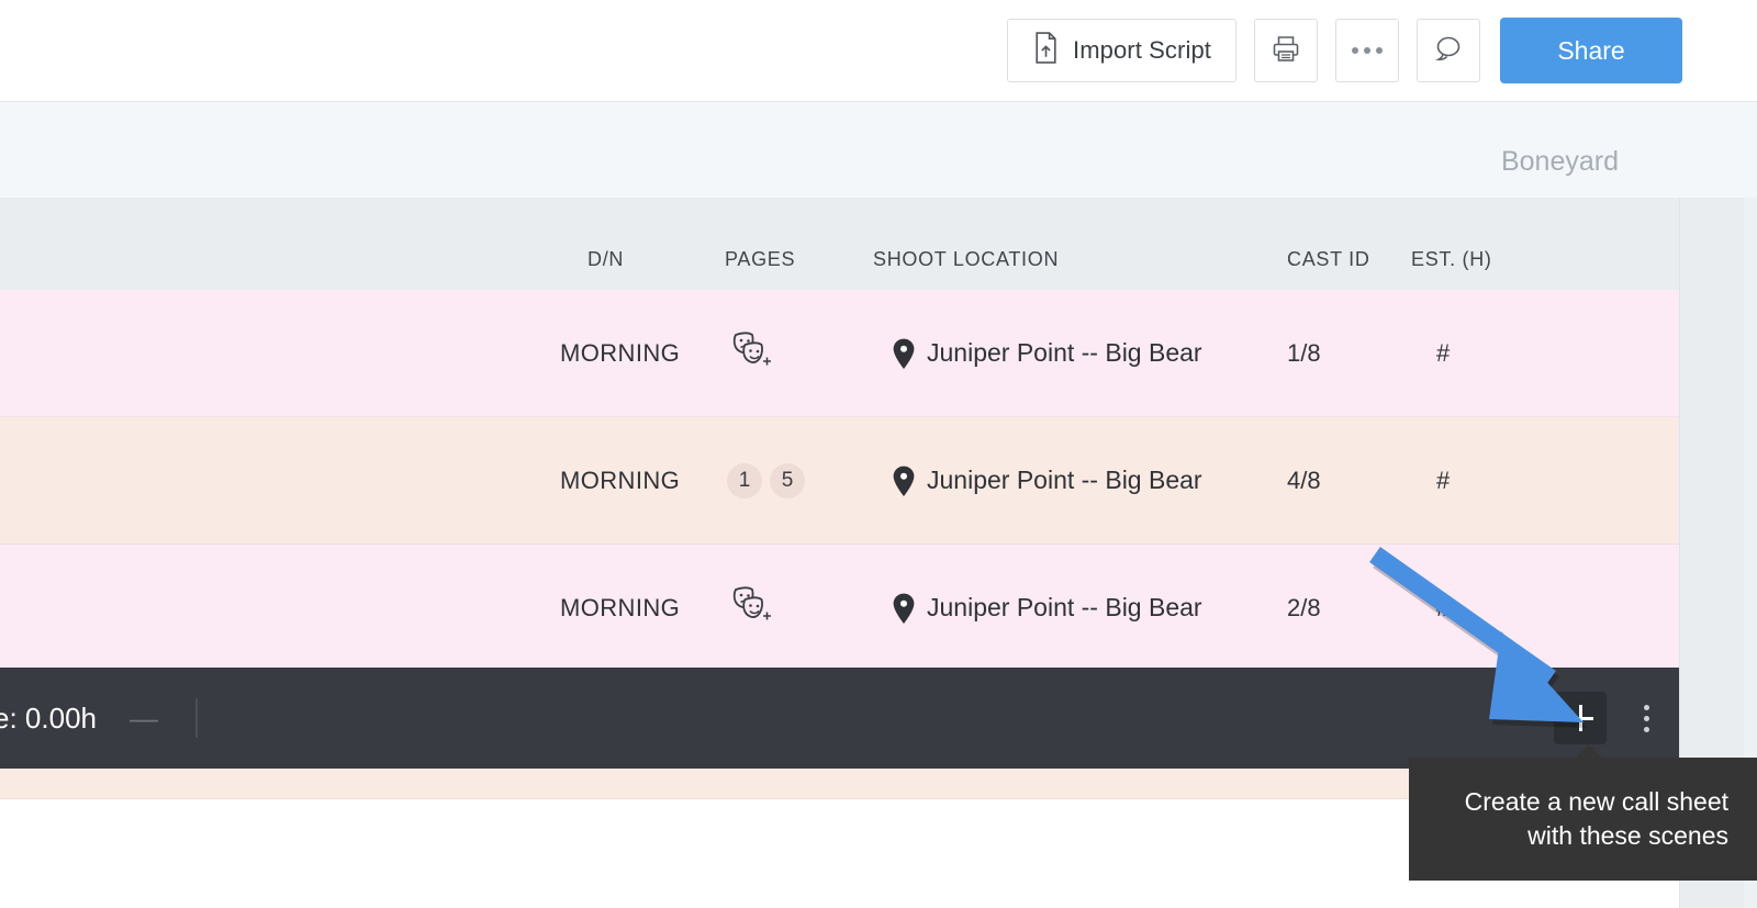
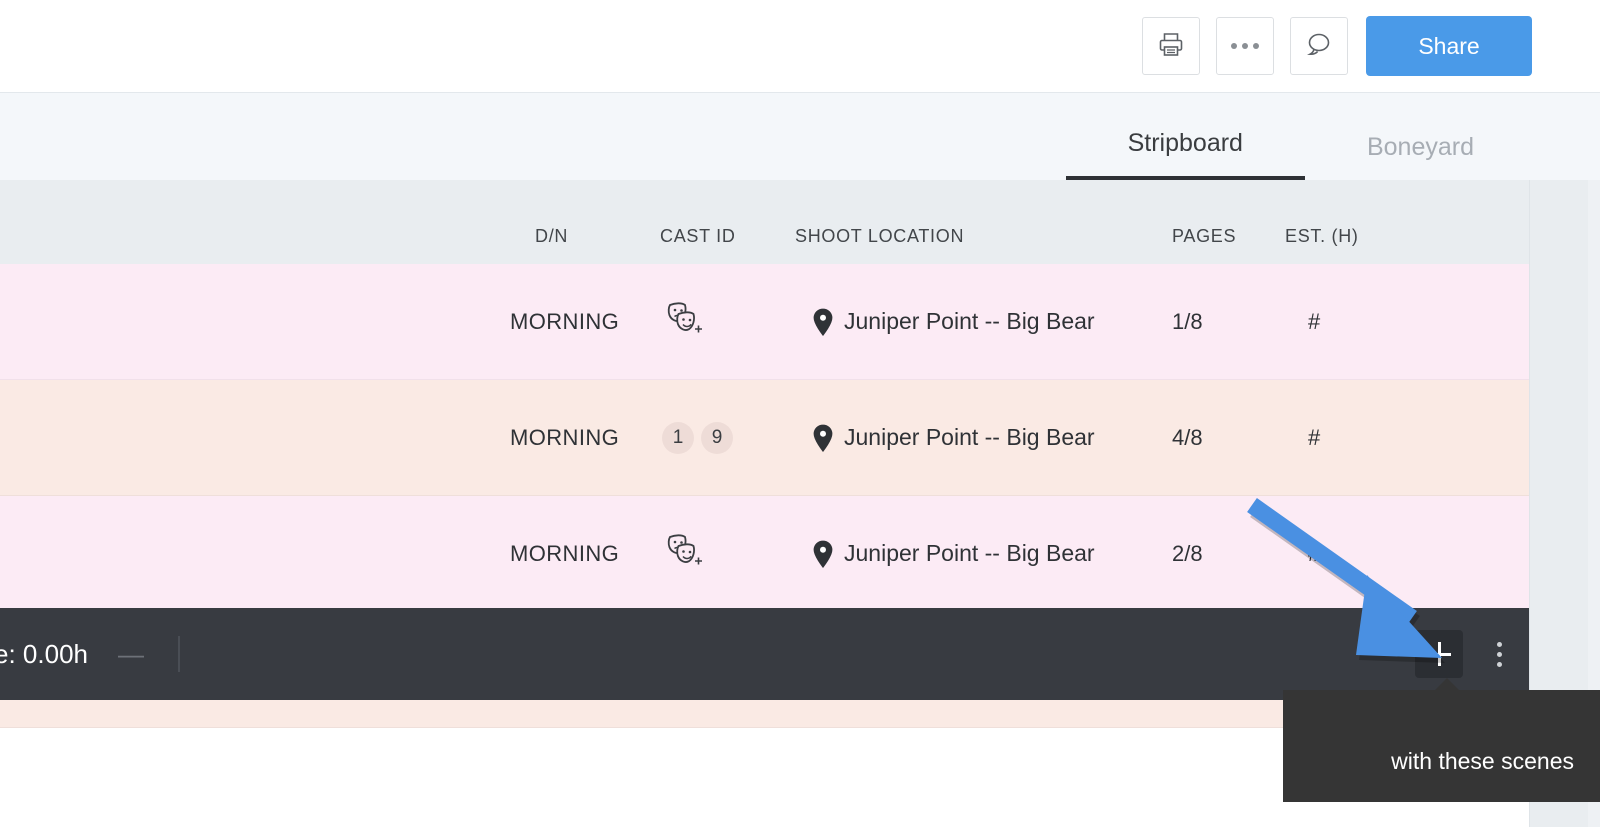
- Import Script
  Share
+ Stripboard
  Boneyard
  D/N
- PAGES
+ CAST ID
  SHOOT LOCATION
- CAST ID
+ PAGES
  EST. (H)
  MORNING
  Juniper Point -- Big Bear
  1/8
  #
  MORNING
  1
- 5
+ 9
  Juniper Point -- Big Bear
  4/8
  #
  MORNING
  Juniper Point -- Big Bear
  2/8
  e: 0.00h
  —
- Create a new call sheet
  with these scenes
